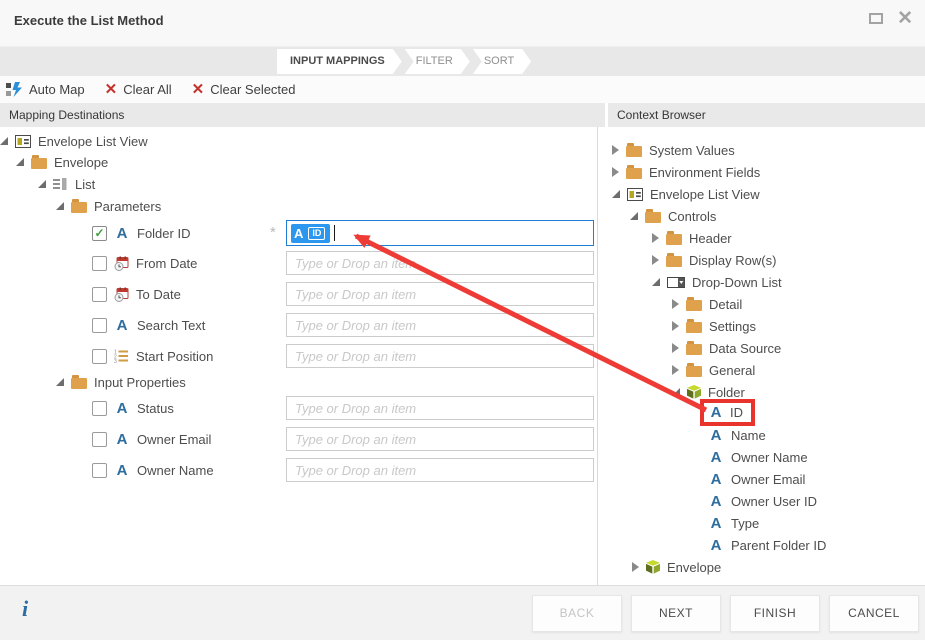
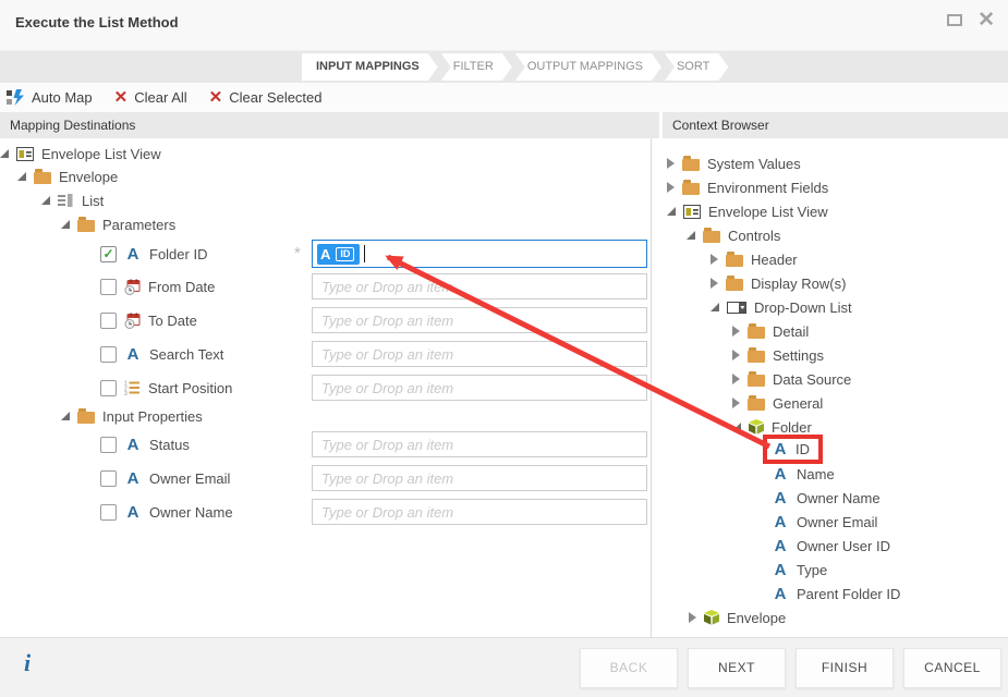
  Execute the List Method
  ✕
  INPUT MAPPINGS
  FILTER
+ OUTPUT MAPPINGS
  SORT
  Auto Map
  ✕
  Clear All
  ✕
  Clear Selected
  Mapping Destinations
  Context Browser
  Envelope List View
  Envelope
  List
  Parameters
  ✓
  A
  Folder ID
  *
  A
  ID
  From Date
  Type or Drop an ite
  To Date
  Type or Drop an item
  A
  Search Text
  Type or Drop an item
  Start Position
  Type or Drop an item
  Input Properties
  A
  Status
  Type or Drop an item
  A
  Owner Email
  Type or Drop an item
  A
  Owner Name
  Type or Drop an item
  System Values
  Environment Fields
  Envelope List View
  Controls
  Header
  Display Row(s)
  Drop-Down List
  Detail
  Settings
  Data Source
  General
  Folder
  A
  ID
  A
  Name
  A
  Owner Name
  A
  Owner Email
  A
  Owner User ID
  A
  Type
  A
  Parent Folder ID
  Envelope
  i
  BACK
  NEXT
  FINISH
  CANCEL
